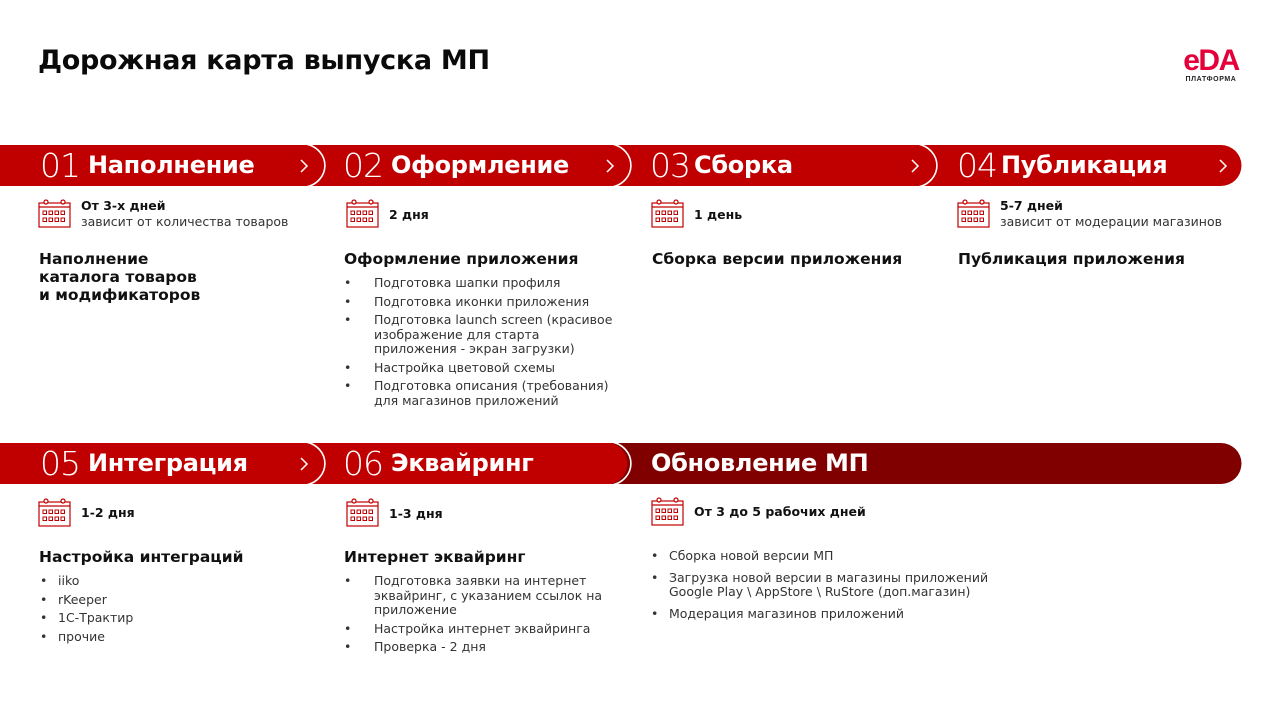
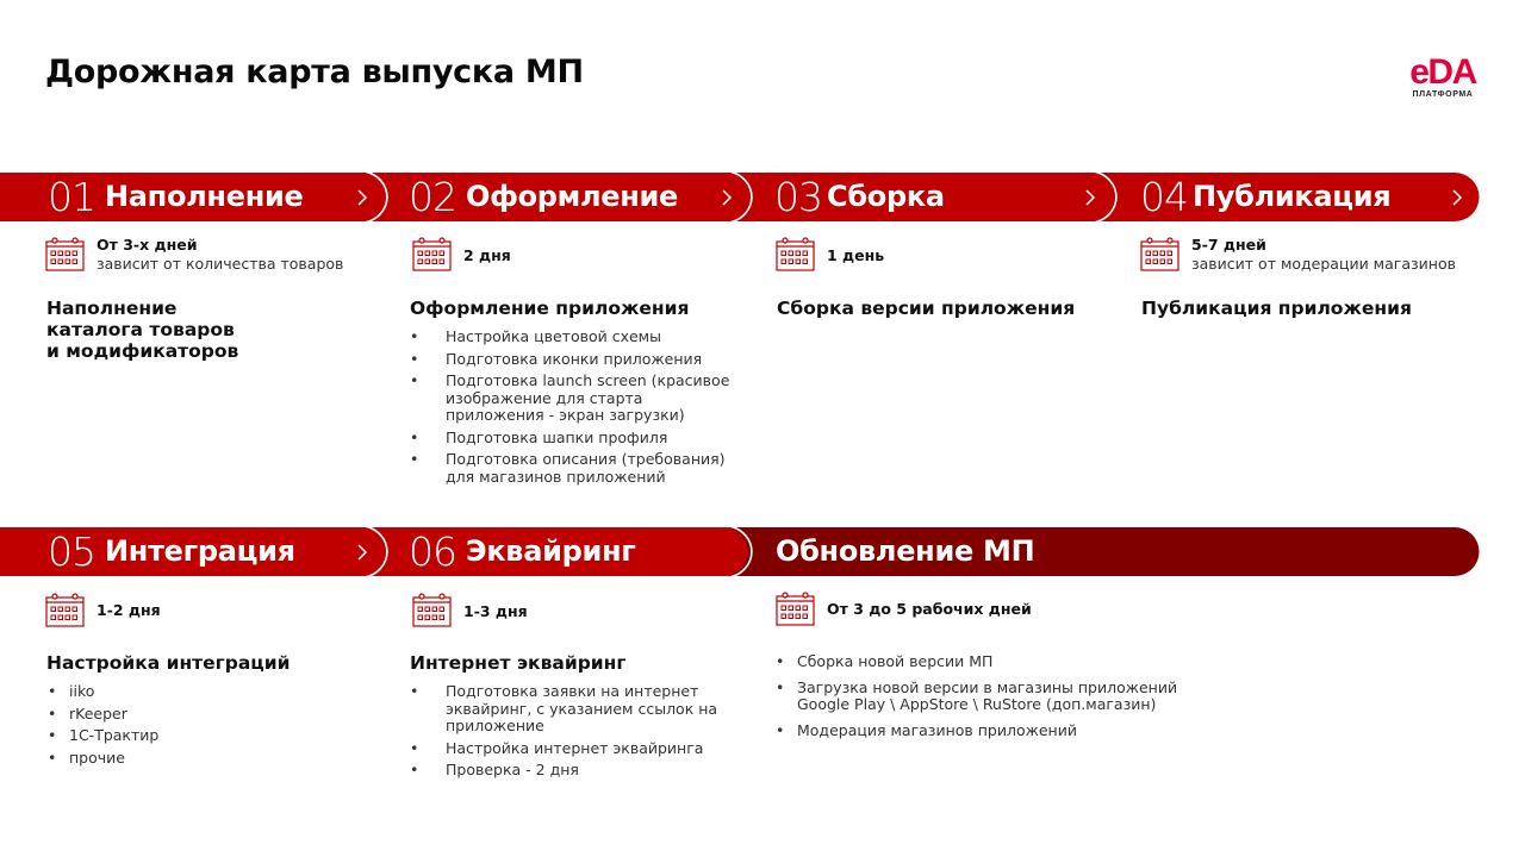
  Дорожная карта выпуска МП
  eDA
  01
  Наполнение
  02
  Оформление
  03
  Сборка
  04
  Публикация
  От 3-х дней
  зависит от количества товаров
  Наполнение
  каталога товаров
  и модификаторов
  2 дня
  Оформление приложения
- Подготовка шапки профиля
+ Настройка цветовой схемы
  Подготовка иконки приложения
  Подготовка launch screen (красивое изображение для старта приложения - экран загрузки)
- Настройка цветовой схемы
+ Подготовка шапки профиля
  Подготовка описания (требования) для магазинов приложений
  1 день
  Сборка версии приложения
  5-7 дней
  зависит от модерации магазинов
  Публикация приложения
  05
  Интеграция
  06
  Эквайринг
  Обновление МП
  1-2 дня
  Настройка интеграций
  iiko
  rKeeper
  1С-Трактир
  прочие
  1-3 дня
  Интернет эквайринг
  Подготовка заявки на интернет эквайринг, с указанием ссылок на приложение
  Настройка интернет эквайринга
  Проверка - 2 дня
  От 3 до 5 рабочих дней
  Сборка новой версии МП
  Загрузка новой версии в магазины приложений Google Play \ AppStore \ RuStore (доп.магазин)
  Модерация магазинов приложений
